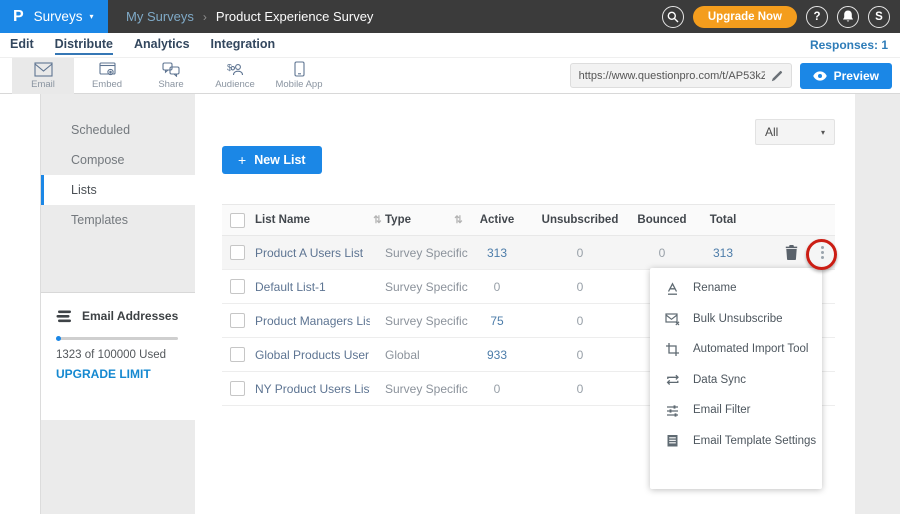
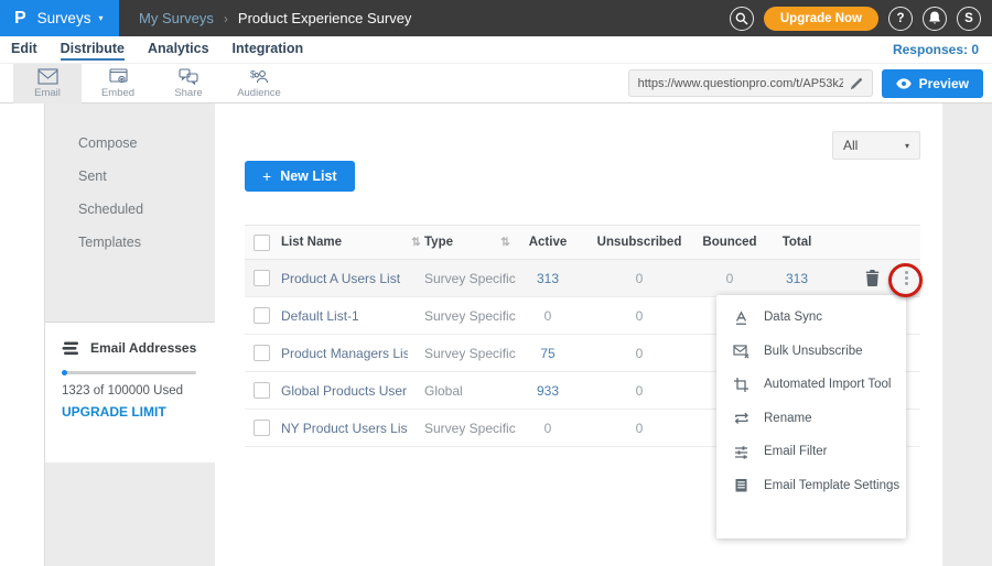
  P
  Surveys
  ▾
  My Surveys
  ›
  Product Experience Survey
  Upgrade Now
  ?
  S
  Edit
  Distribute
  Analytics
  Integration
- Responses: 1
+ Responses: 0
  Email
  Embed
  Share
  $
  Audience
- Mobile App
  https://www.questionpro.com/t/AP53kZ
  Preview
- Scheduled
+ Compose
+ Sent
- Compose
+ Scheduled
- Lists
  Templates
  Email Addresses
  1323 of 100000 Used
  UPGRADE LIMIT
  All
  ▾
  +
  New List
  List Name
  ⇅
  Type
  ⇅
  Active
  Unsubscribed
  Bounced
  Total
  Product A Users List
  Survey Specific
  313
  0
  0
  313
  Default List-1
  Survey Specific
  0
  0
  Product Managers Lis
  Survey Specific
  75
  0
  Global Products User
  Global
  933
  0
  NY Product Users Lis
  Survey Specific
  0
  0
- Rename
+ Data Sync
  Bulk Unsubscribe
  Automated Import Tool
- Data Sync
+ Rename
  Email Filter
  Email Template Settings
